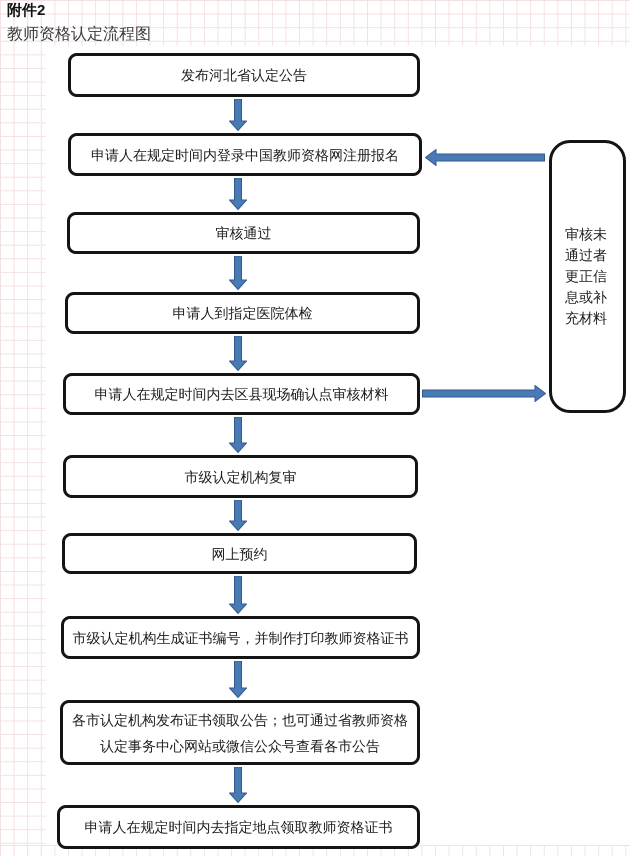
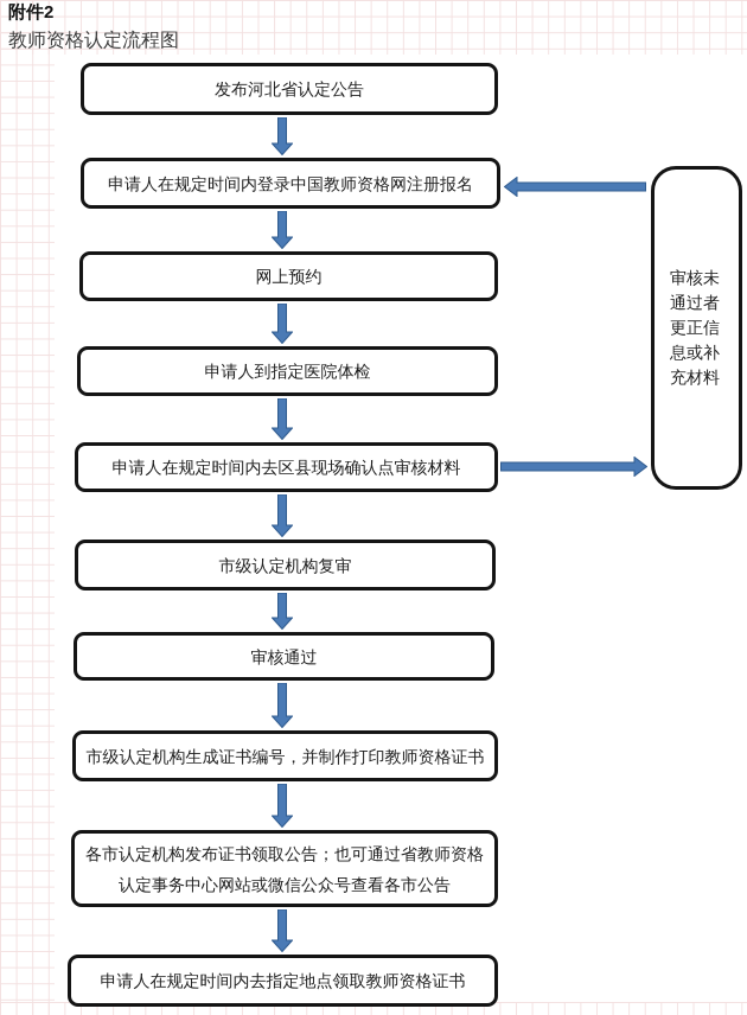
  附件2
  教师资格认定流程图
  发布河北省认定公告
  申请人在规定时间内登录中国教师资格网注册报名
- 审核通过
+ 网上预约
  申请人到指定医院体检
  申请人在规定时间内去区县现场确认点审核材料
  市级认定机构复审
- 网上预约
+ 审核通过
  市级认定机构生成证书编号，并制作打印教师资格证书
  各市认定机构发布证书领取公告；也可通过省教师资格
  认定事务中心网站或微信公众号查看各市公告
  申请人在规定时间内去指定地点领取教师资格证书
  审核未通过者更正信息或补充材料
